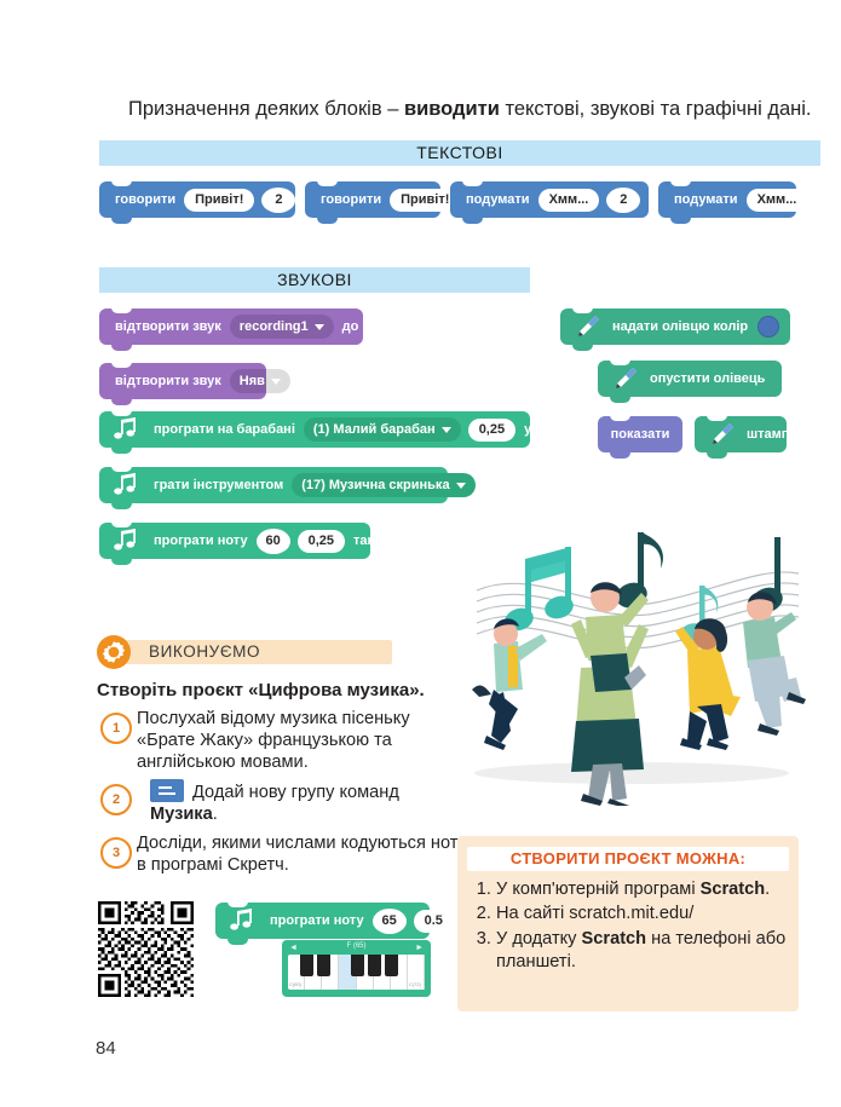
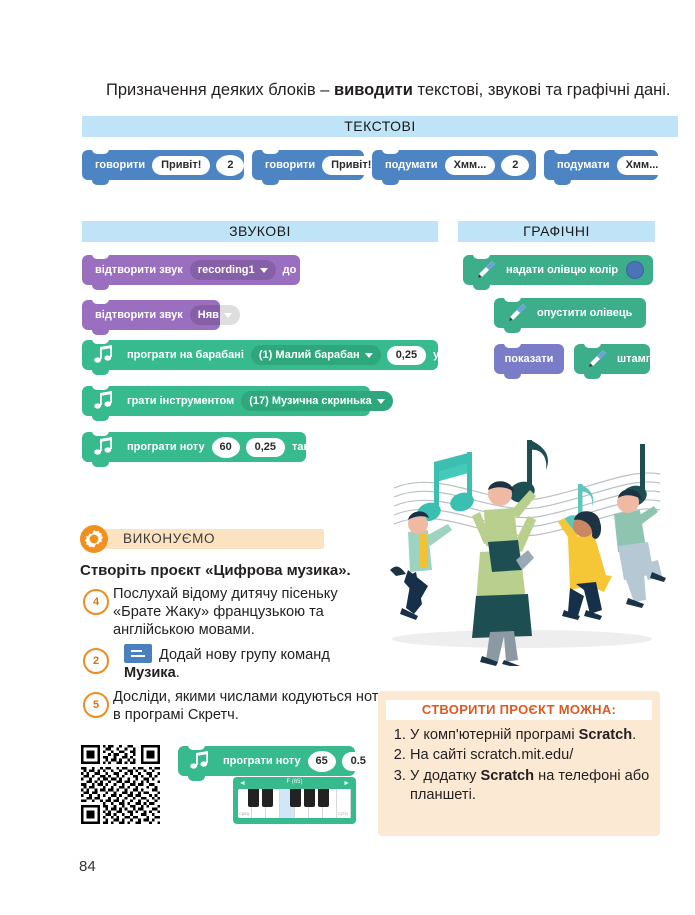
  Призначення деяких блоків – виводити текстові, звукові та графічні дані.
  ТЕКСТОВІ
  говорити
  Привіт!
  2
  говорити
  Привіт!
  подумати
  Хмм...
  2
  подумати
  Хмм...
  ЗВУКОВІ
  відтворити звук
  recording1
  до кінця
  відтворити звук
  Няв
  програти на барабані
  (1) Малий барабан
  0,25
  ударів
  грати інструментом
  (17) Музична скринька
  програти ноту
  60
  0,25
  тактів
+ ГРАФІЧНІ
  надати олівцю колір
  опустити олівець
  показати
  штамп
  ВИКОНУЄМО
  Створіть проєкт «Цифрова музика».
- 1
+ 4
- Послухай відому музика пісеньку «Брате Жаку» французькою та англійською мовами.
+ Послухай відому дитячу пісеньку «Брате Жаку» французькою та англійською мовами.
  2
  Додай нову групу команд Музика.
- 3
+ 5
  Дослі­ди, якими числами коду­ються нот в програмі Скретч.
  програти ноту
  65
  0.5
  СТВОРИТИ ПРОЄКТ МОЖНА:
  У комп'ютерній програмі Scratch.
  На сайті scratch.mit.edu/
  У додатку Scratch на теле­фоні або планшеті.
  84
